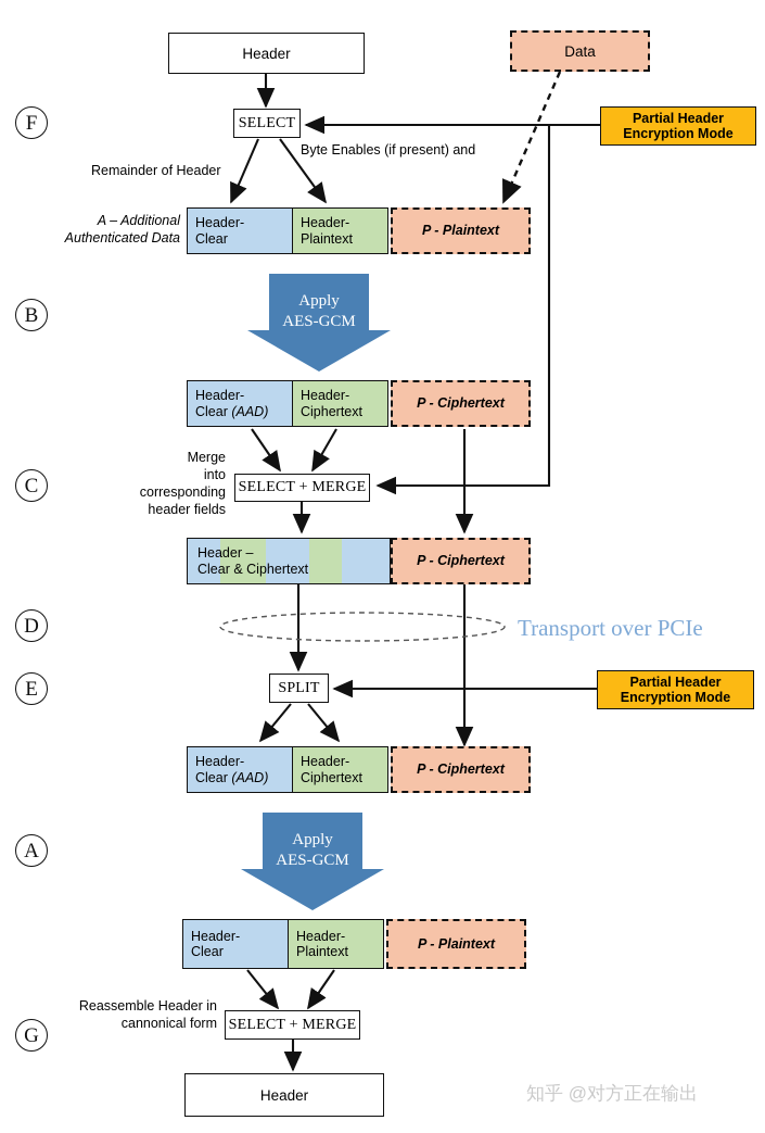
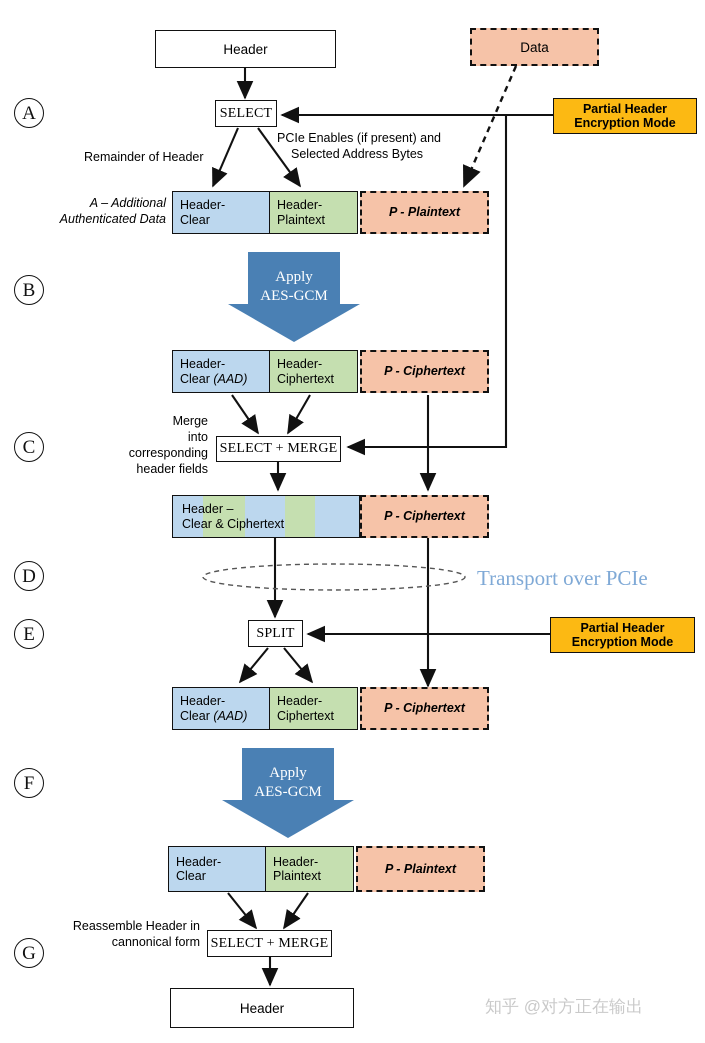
- F
+ A
  B
  C
  D
  E
- A
+ F
  G
  Header
  Data
  SELECT
  Partial Header
  Encryption Mode
  Remainder of Header
- Byte Enables (if present) and
+ PCIe Enables (if present) and
+ Selected Address Bytes
  A – Additional
  Authenticated Data
  Header-
  Clear
  Header-
  Plaintext
  P - Plaintext
  Apply
  AES-GCM
  Header-
  Clear (AAD)
  Header-
  Ciphertext
  P - Ciphertext
  Merge
  into
  corresponding
  header fields
  SELECT + MERGE
  Header –
  Clear & Ciphertext
  P - Ciphertext
  Transport over PCIe
  SPLIT
  Partial Header
  Encryption Mode
  Header-
  Clear (AAD)
  Header-
  Ciphertext
  P - Ciphertext
  Apply
  AES-GCM
  Header-
  Clear
  Header-
  Plaintext
  P - Plaintext
  Reassemble Header in
  cannonical form
  SELECT + MERGE
  Header
  知乎 @对方正在输出
